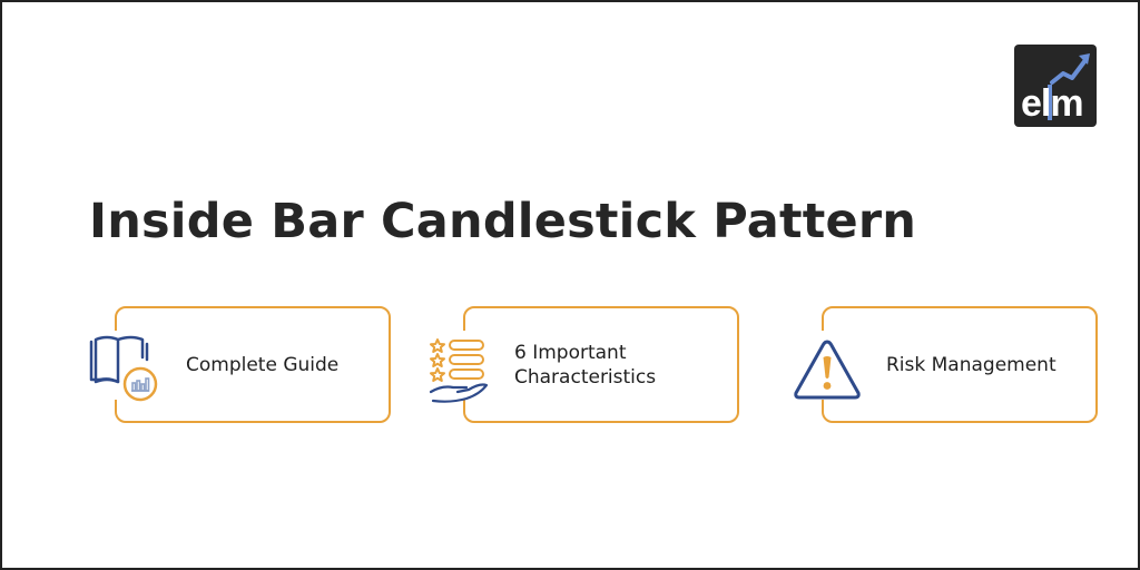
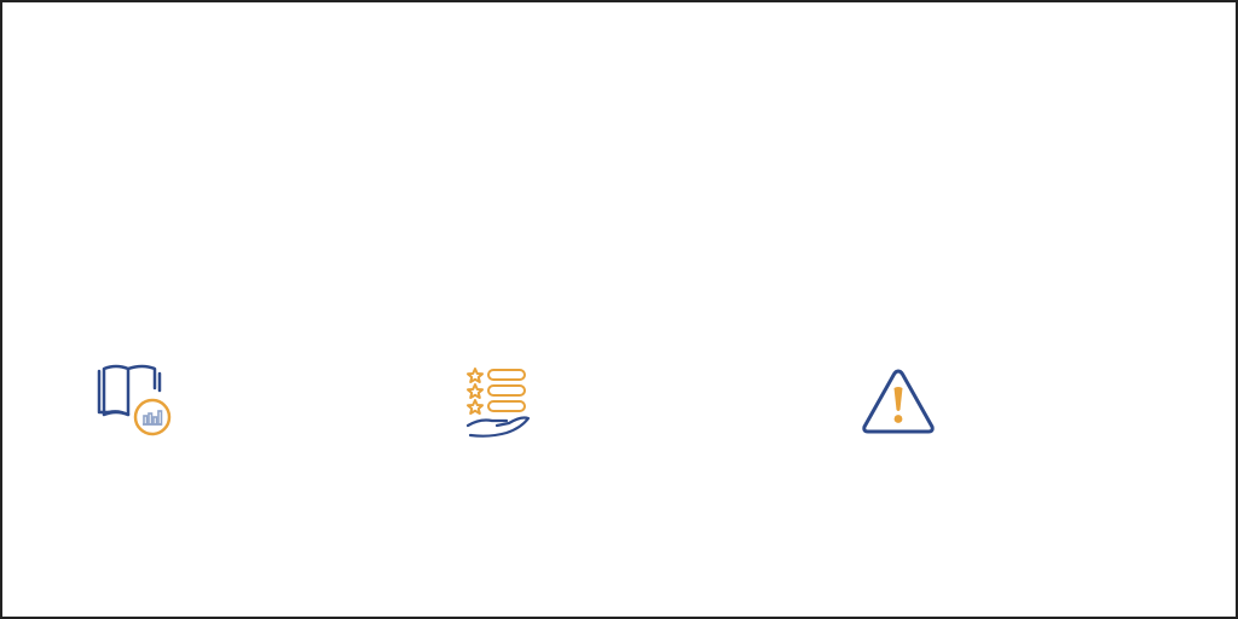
- elm
- Inside Bar Candlestick Pattern
- Complete Guide
- 6 Important
- Characteristics
- Risk Management
